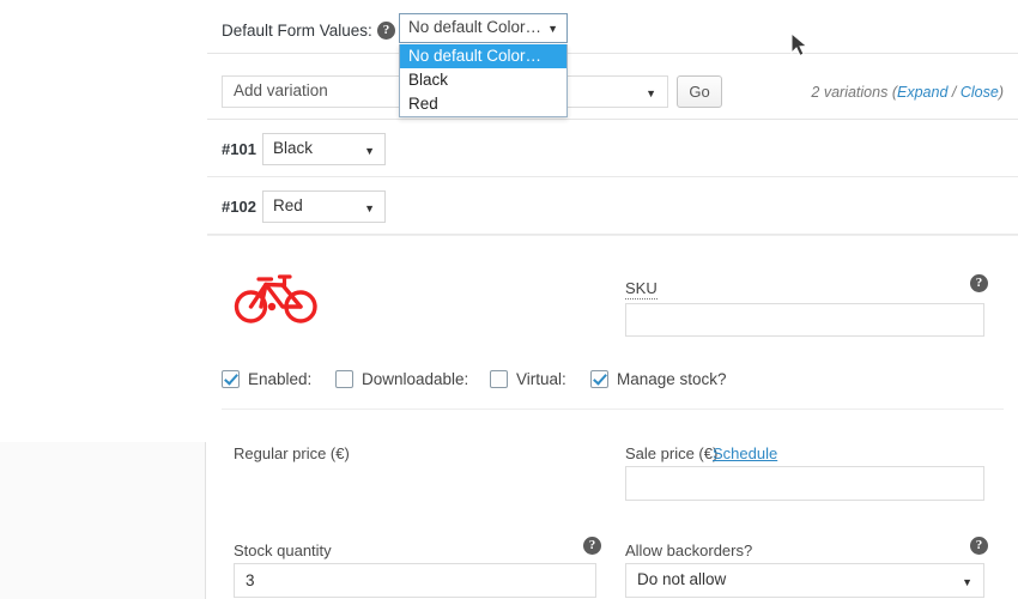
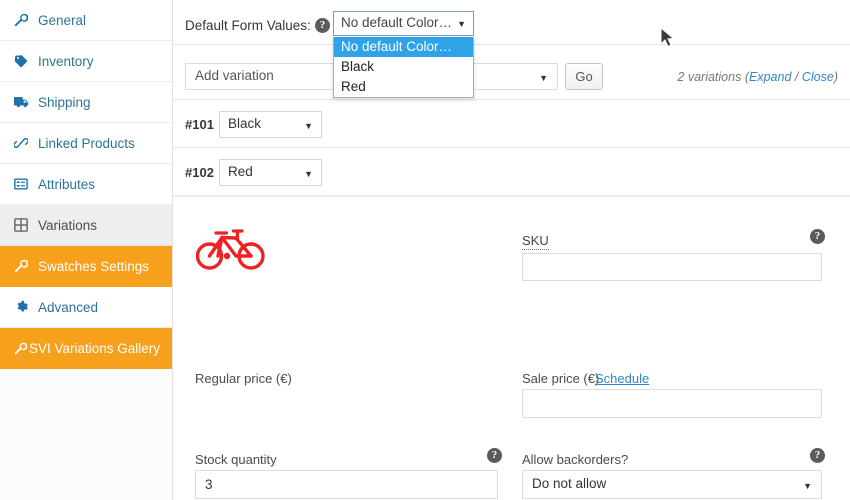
+ General
+ Inventory
+ Shipping
+ Linked Products
+ Attributes
+ Variations
+ Swatches Settings
+ Advanced
+ SVI Variations Gallery
  Default Form Values:
  ?
  Add variation
  ▼
  Go
  2 variations (Expand / Close)
  #101
  Black
  ▼
  #102
  Red
  ▼
  SKU
  ?
- Enabled:
- Downloadable:
- Virtual:
- Manage stock?
  Regular price (€)
  Sale price (€)
  Schedule
  Stock quantity
  ?
  3
  Allow backorders?
  ?
  Do not allow
  ▼
  No default Color…
  ▼
  No default Color…
  Black
  Red
